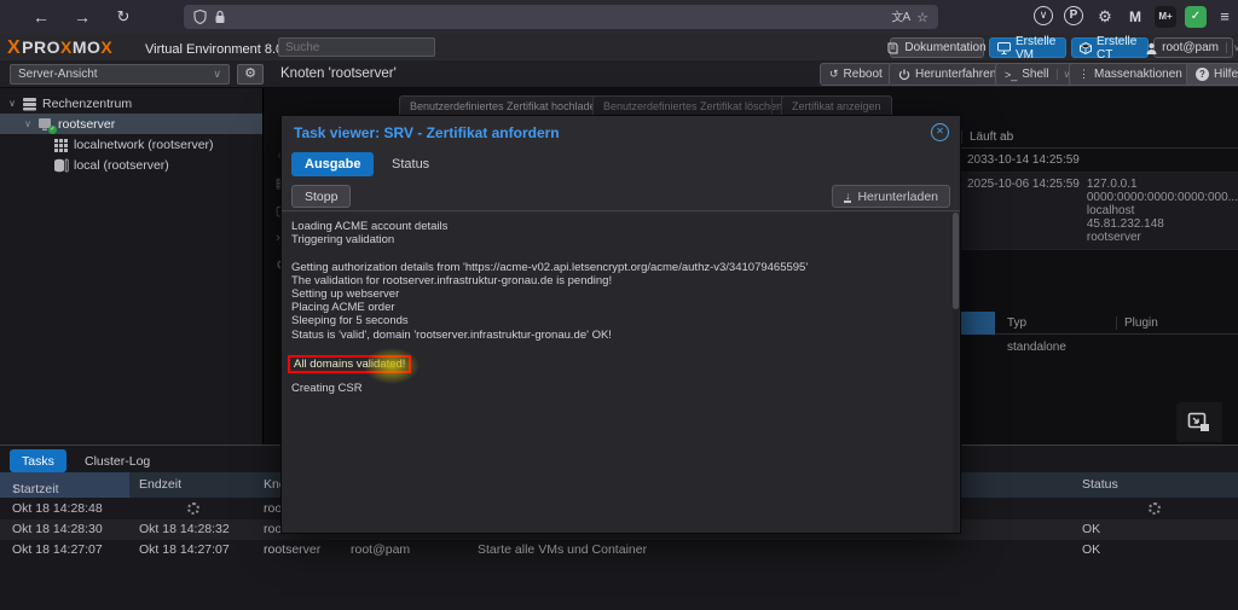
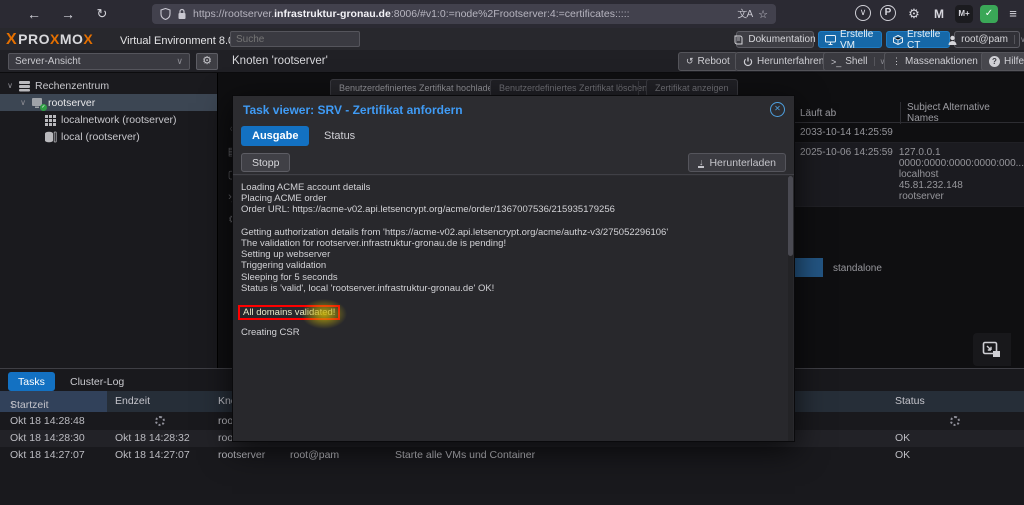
  ←
  →
  ↻
+ https://rootserver.infrastruktur-gronau.de:8006/#v1:0:=node%2Frootserver:4:=certificates:::::
  文A
  ☆
  ∨
  P
  ⚙
  M
  M+
  ✓
  ≡
  XPROXMOX
  Virtual Environment 8.
  Suche
  Dokumentation
  Erstelle VM
  Erstelle CT
  root@pam
  ∨
  Server-Ansicht
  ∨
  ⚙
  Knoten 'rootserver'
  ↺
  Reboot
  Herunterfahren
  >_
  Shell
  ∨
  ⋮
  Massenaktionen
  ?
  Hilfe
  ∨
  Rechenzentrum
  ∨
  rootserver
  localnetwork (rootserver)
  local (rootserver)
  Benutzerdefiniertes Zertifikat hochlad
  Benutzerdefiniertes Zertifikat löschen
  Zertifikat anzeigen
  Läuft ab
+ Subject Alternative Names
  2033-10-14 14:25:59
  2025-10-06 14:25:59
  127.0.0.1
  0000:0000:0000:0000:000...
  localhost
  45.81.232.148
  rootserver
- Typ
- Plugin
  standalone
  Tasks
  Cluster-Log
  Startzeit
  ↓
  Endzeit
  Status
  Okt 18 14:28:48
  Okt 18 14:28:30
  Okt 18 14:28:32
  OK
  Okt 18 14:27:07
  Okt 18 14:27:07
  rootserver
  root@pam
  Starte alle VMs und Container
  OK
  Task viewer: SRV - Zertifikat anfordern
  ✕
  Ausgabe
  Status
  Stopp
  ↓
  Herunterladen
  Loading ACME account details
- Triggering validation
+ Placing ACME order
+ Order URL: https://acme-v02.api.letsencrypt.org/acme/order/1367007536/215935179256
- Getting authorization details from 'https://acme-v02.api.letsencrypt.org/acme/authz-v3/341079465595'
+ Getting authorization details from 'https://acme-v02.api.letsencrypt.org/acme/authz-v3/275052296106'
  The validation for rootserver.infrastruktur-gronau.de is pending!
  Setting up webserver
- Placing ACME order
+ Triggering validation
  Sleeping for 5 seconds
- Status is 'valid', domain 'rootserver.infrastruktur-gronau.de' OK!
+ Status is 'valid', local 'rootserver.infrastruktur-gronau.de' OK!
  Creating CSR
